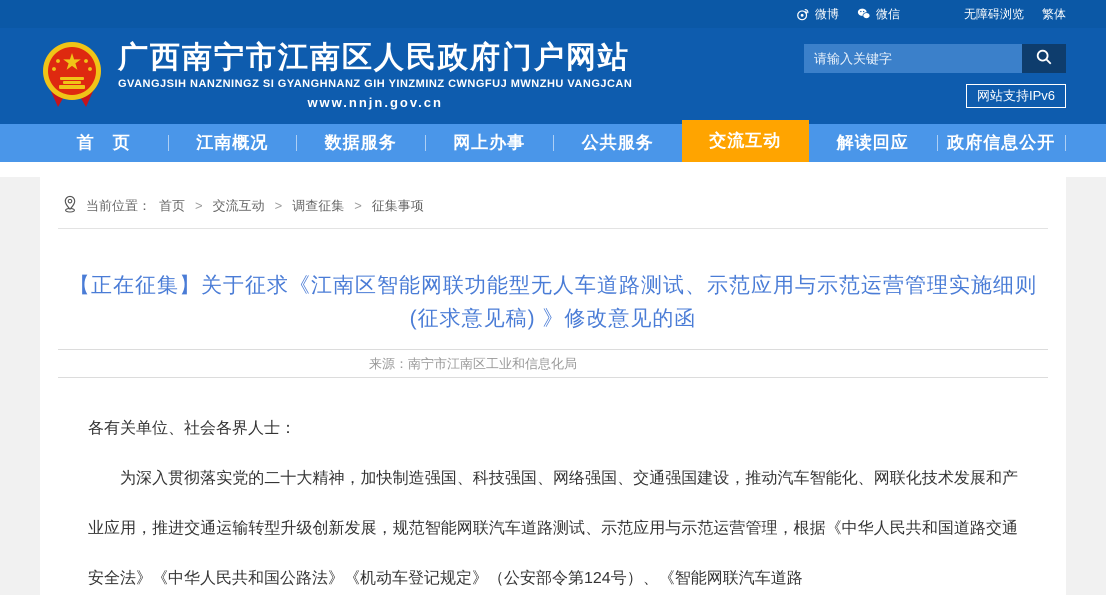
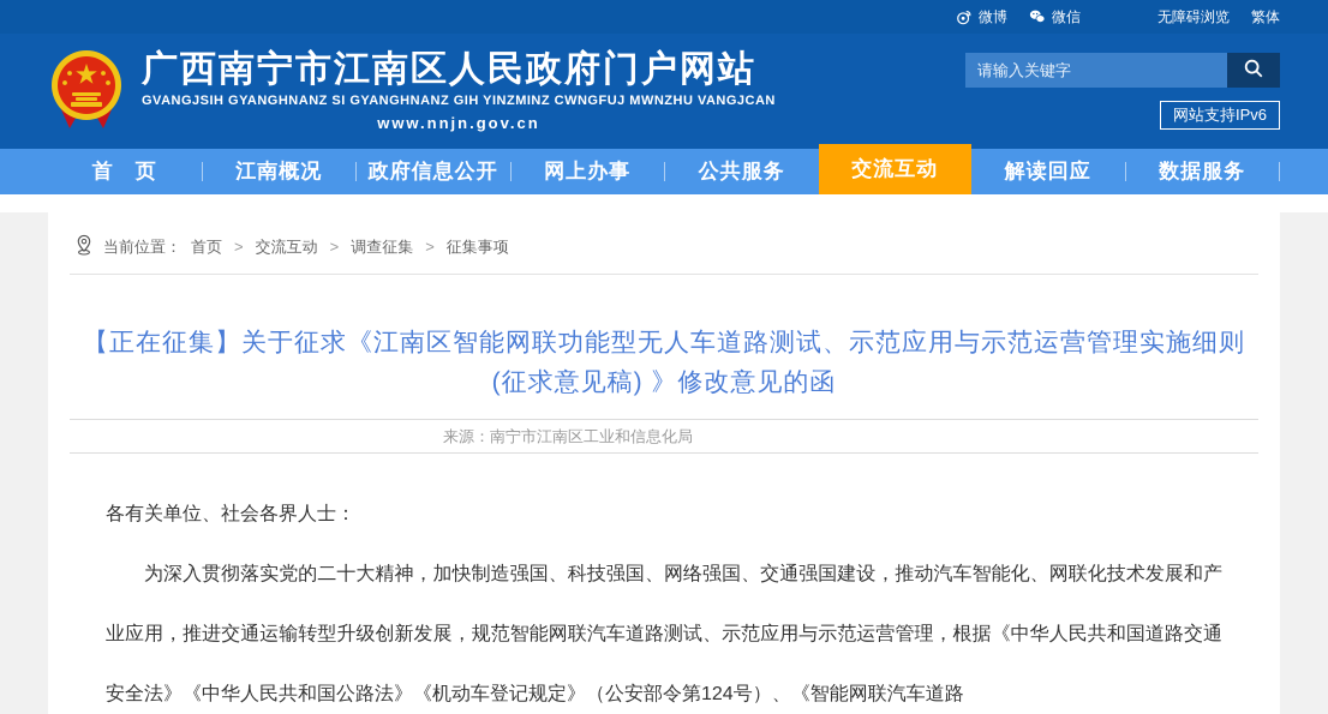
  微博
  微信
  无障碍浏览
  繁体
  广西南宁市江南区人民政府门户网站
- GVANGJSIH NANZNINGZ SI GYANGHNANZ GIH YINZMINZ CWNGFUJ MWNZHU VANGJCAN
+ GVANGJSIH GYANGHNANZ SI GYANGHNANZ GIH YINZMINZ CWNGFUJ MWNZHU VANGJCAN
  www.nnjn.gov.cn
  请输入关键字
  网站支持IPv6
  首 页
  江南概况
- 数据服务
+ 政府信息公开
  网上办事
  公共服务
  交流互动
  解读回应
- 政府信息公开
+ 数据服务
  当前位置：
  首页
  >
  交流互动
  >
  调查征集
  >
  征集事项
  【正在征集】关于征求《江南区智能网联功能型无人车道路测试、示范应用与示范运营管理实施细则
  (征求意见稿) 》修改意见的函
  来源：南宁市江南区工业和信息化局
  各有关单位、社会各界人士：
  为深入贯彻落实党的二十大精神，加快制造强国、科技强国、网络强国、交通强国建设，推动汽车智能化、网联化技术发展和产业应用，推进交通运输转型升级创新发展，规范智能网联汽车道路测试、示范应用与示范运营管理，根据《中华人民共和国道路交通安全法》《中华人民共和国公路法》《机动车登记规定》（公安部令第124号）、《智能网联汽车道路
